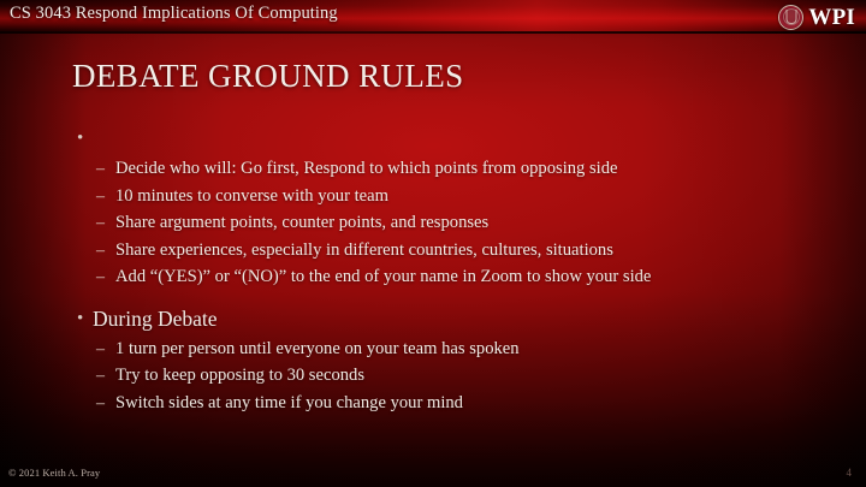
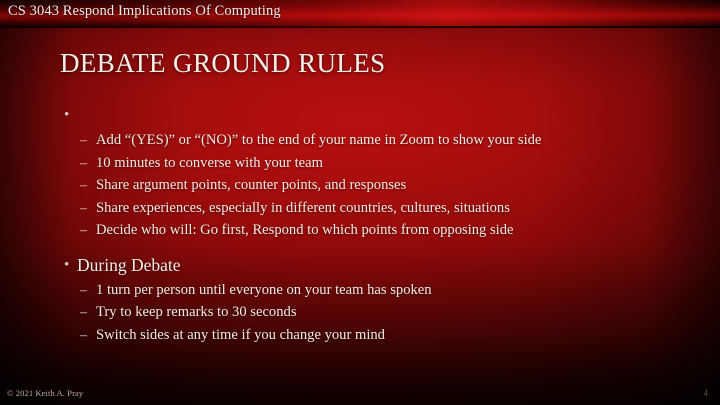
  CS 3043 Respond Implications Of Computing
- WPI
  DEBATE GROUND RULES
  •
  –
- Decide who will: Go first, Respond to which points from opposing side
+ Add “(YES)” or “(NO)” to the end of your name in Zoom to show your side
  –
  10 minutes to converse with your team
  –
  Share argument points, counter points, and responses
  –
  Share experiences, especially in different countries, cultures, situations
  –
- Add “(YES)” or “(NO)” to the end of your name in Zoom to show your side
+ Decide who will: Go first, Respond to which points from opposing side
  •
  During Debate
  –
  1 turn per person until everyone on your team has spoken
  –
- Try to keep opposing to 30 seconds
+ Try to keep remarks to 30 seconds
  –
  Switch sides at any time if you change your mind
  © 2021 Keith A. Pray
  4
